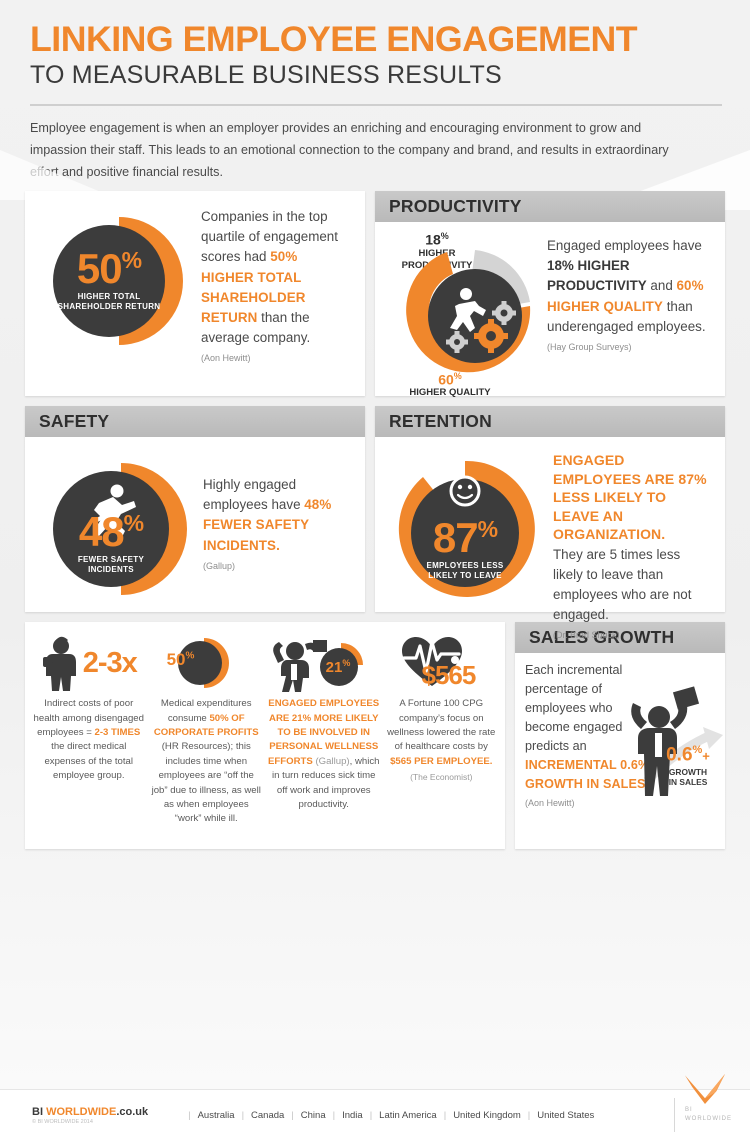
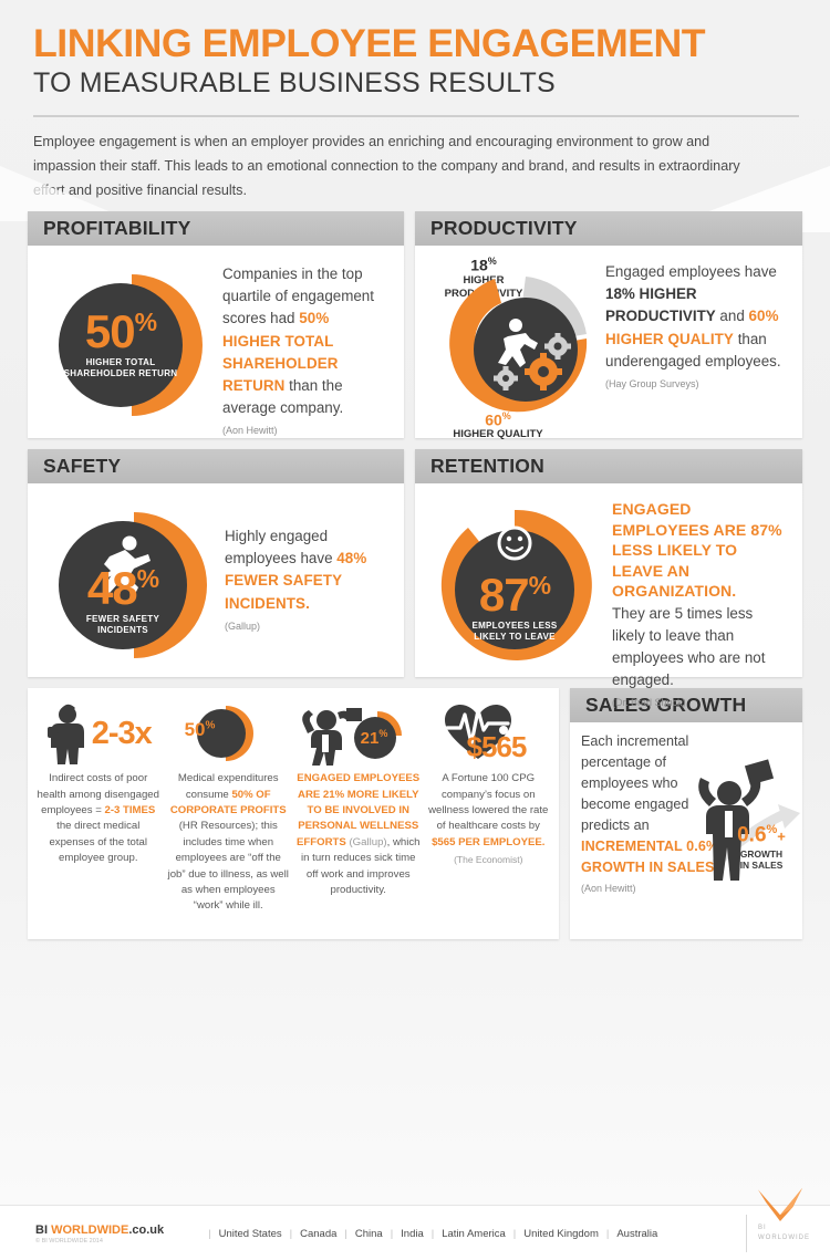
  LINKING EMPLOYEE ENGAGEMENT
  TO MEASURABLE BUSINESS RESULTS
  Employee engagement is when an employer provides an enriching and encouraging environment to grow and impassion their staff. This leads to an emotional connection to the company and brand, and results in extraordinary effort and positive financial results.
+ PROFITABILITY
  50%
  HIGHER TOTAL
  SHAREHOLDER RETURN
  Companies in the top quartile of engagement scores had 50% HIGHER TOTAL SHAREHOLDER RETURN than the average company.
  (Aon Hewitt)
  PRODUCTIVITY
  18%
  HIGHR
  60%
  HIGHER QUALITY
  Engaged employees have 18% HIGHER PRODUCTIVITY and 60% HIGHER QUALITY than underengaged employees.
  (Hay Group Surveys)
  SAFETY
  48%
  FEWER SAFETY
  INCIDENTS
  Highly engaged employees have 48% FEWER SAFETY INCIDENTS.
  (Gallup)
  RETENTION
  87%
  EMPLOYEES LESS
  LIKELY TO LEAVE
  ENGAGED EMPLOYEES ARE 87% LESS LIKELY TO LEAVE AN ORGANIZATION.
  They are 5 times less likely to leave than employees who are not engaged.
  (Dr. Brad Shuck)
  2-3x
  Indirect costs of poor health among disengaged employees = 2-3 TIMES the direct medical expenses of the total employee group.
  50%
  Medical expenditures consume 50% OF CORPORATE PROFITS (HR Resources); this includes time when employees are “off the job” due to illness, as well as when employees “work” while ill.
  21%
  ENGAGED EMPLOYEES ARE 21% MORE LIKELY TO BE INVOLVED IN PERSONAL WELLNESS EFFORTS (Gallup), which in turn reduces sick time off work and improves productivity.
  $565
  A Fortune 100 CPG company’s focus on wellness lowered the rate of healthcare costs by $565 PER EMPLOYEE.
  (The Economist)
  SALES GROWTH
  Each incremental percentage of employees who become engaged predicts an INCREMENTAL 0.6% GROWTH IN SALES
  (Aon Hewitt)
  0.6%+
  GROWTH
  IN SALES
  BI WORLDWIDE.co.uk
  |
- Australia
+ United States
  |
  Canada
  |
  China
  |
  India
  |
  Latin America
  |
  United Kingdom
  |
- United States
+ Australia
